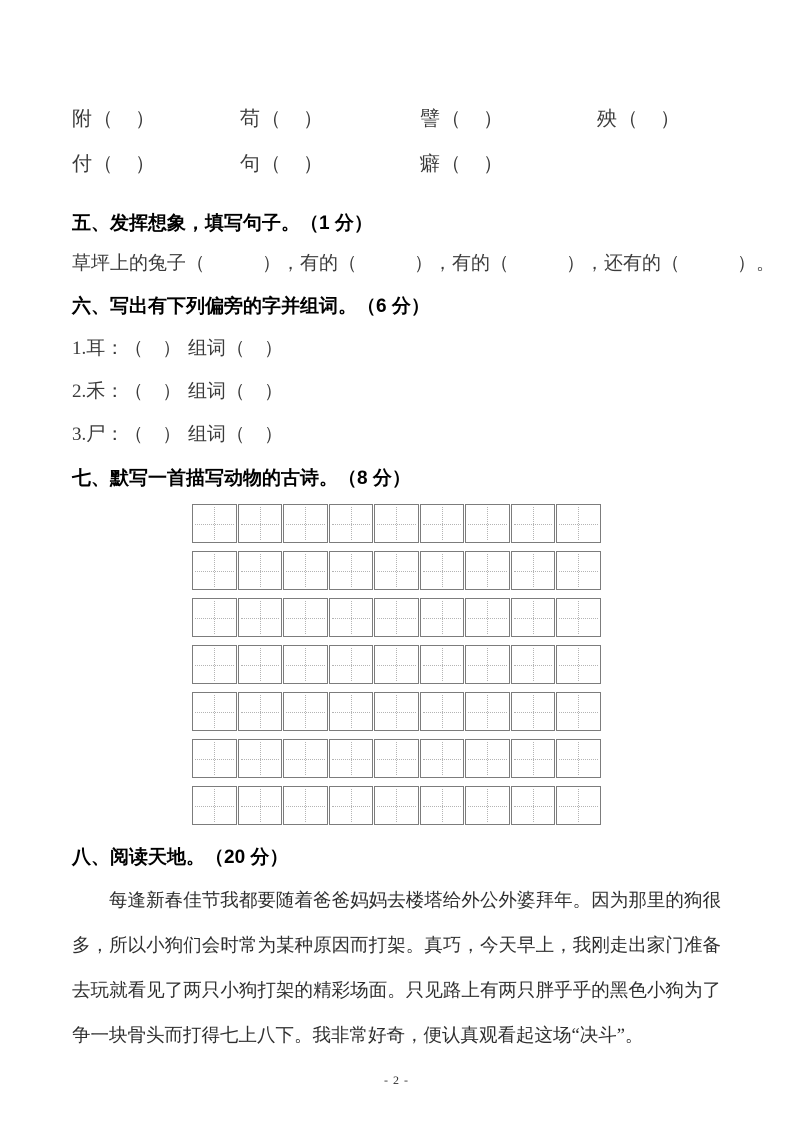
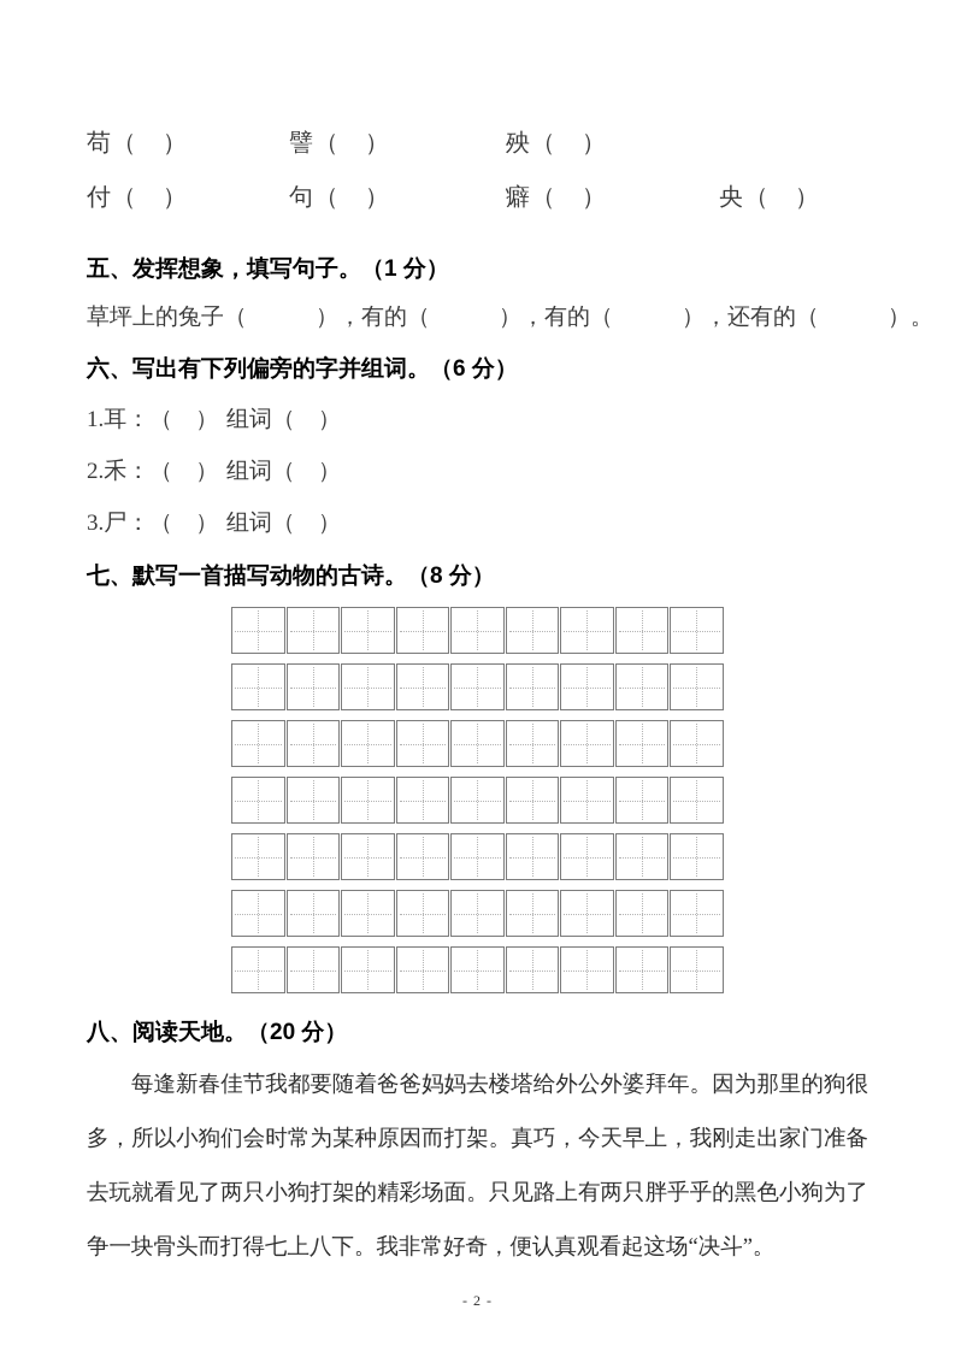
- 附（ ）
  苟（ ）
  譬（ ）
  殃（ ）
  付（ ）
  句（ ）
  癖（ ）
+ 央（ ）
  五、发挥想象，填写句子。（1 分）
  草坪上的兔子（ ），有的（ ），有的（ ），还有的（ ）。
  六、写出有下列偏旁的字并组词。（6 分）
  1.耳：（ ）
  组词（ ）
  2.禾：（ ）
  组词（ ）
  3.尸：（ ）
  组词（ ）
  七、默写一首描写动物的古诗。（8 分）
  八、阅读天地。（20 分）
  每逢新春佳节我都要随着爸爸妈妈去楼塔给外公外婆拜年。因为那里的狗很多，所以小狗们会时常为某种原因而打架。真巧，今天早上，我刚走出家门准备去玩就看见了两只小狗打架的精彩场面。只见路上有两只胖乎乎的黑色小狗为了争一块骨头而打得七上八下。我非常好奇，便认真观看起这场“决斗”。
  - 2 -
